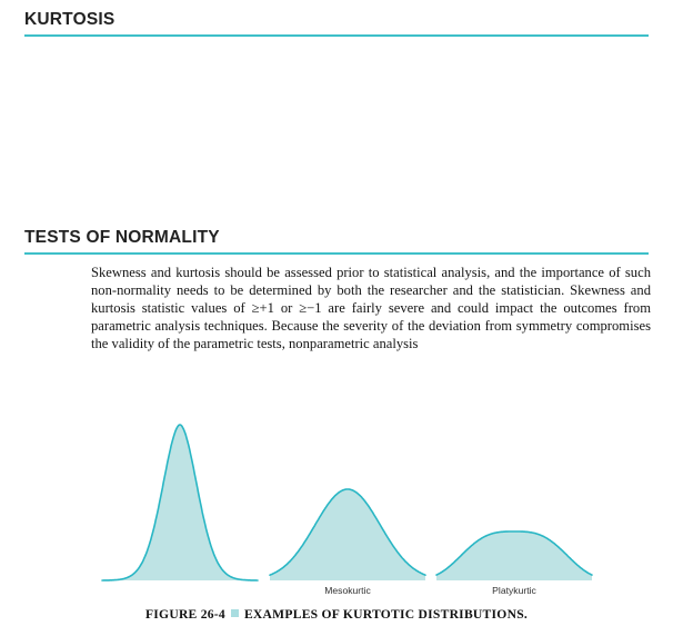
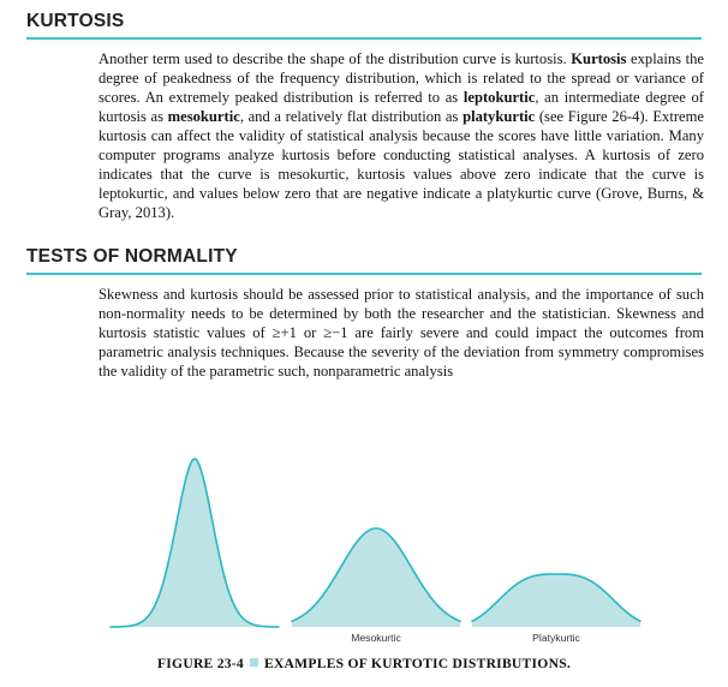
  KURTOSIS
+ Another term used to describe the shape of the distribution curve is kurtosis. Kurtosis explains the degree of peakedness of the frequency distribution, which is related to the spread or variance of scores. An extremely peaked distribution is referred to as leptokurtic, an intermediate degree of kurtosis as mesokurtic, and a relatively flat distribution as platykurtic (see Figure 26-4). Extreme kurtosis can affect the validity of statistical analysis because the scores have little variation. Many computer programs analyze kurtosis before conducting statistical analyses. A kurtosis of zero indicates that the curve is mesokurtic, kurtosis values above zero indicate that the curve is leptokurtic, and values below zero that are negative indicate a platykurtic curve (Grove, Burns, & Gray, 2013).
  TESTS OF NORMALITY
- Skewness and kurtosis should be assessed prior to statistical analysis, and the importance of such non-normality needs to be determined by both the researcher and the statistician. Skewness and kurtosis statistic values of ≥+1 or ≥−1 are fairly severe and could impact the outcomes from parametric analysis techniques. Because the severity of the deviation from symmetry compromises the validity of the parametric tests, nonparametric analysis
+ Skewness and kurtosis should be assessed prior to statistical analysis, and the importance of such non-normality needs to be determined by both the researcher and the statistician. Skewness and kurtosis statistic values of ≥+1 or ≥−1 are fairly severe and could impact the outcomes from parametric analysis techniques. Because the severity of the deviation from symmetry compromises the validity of the parametric such, nonparametric analysis
  Mesokurtic
  Platykurtic
- FIGURE 26-4 EXAMPLES OF KURTOTIC DISTRIBUTIONS.
+ FIGURE 23-4 EXAMPLES OF KURTOTIC DISTRIBUTIONS.
